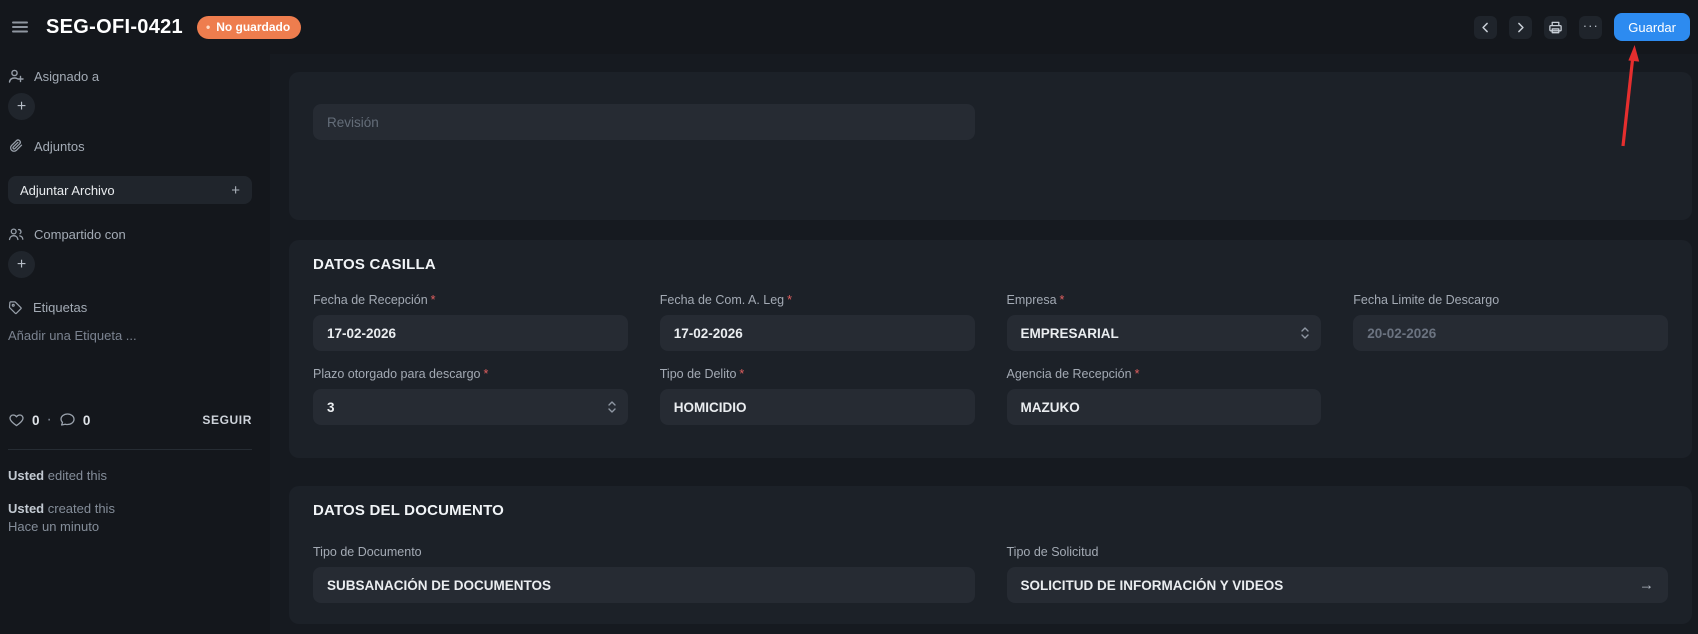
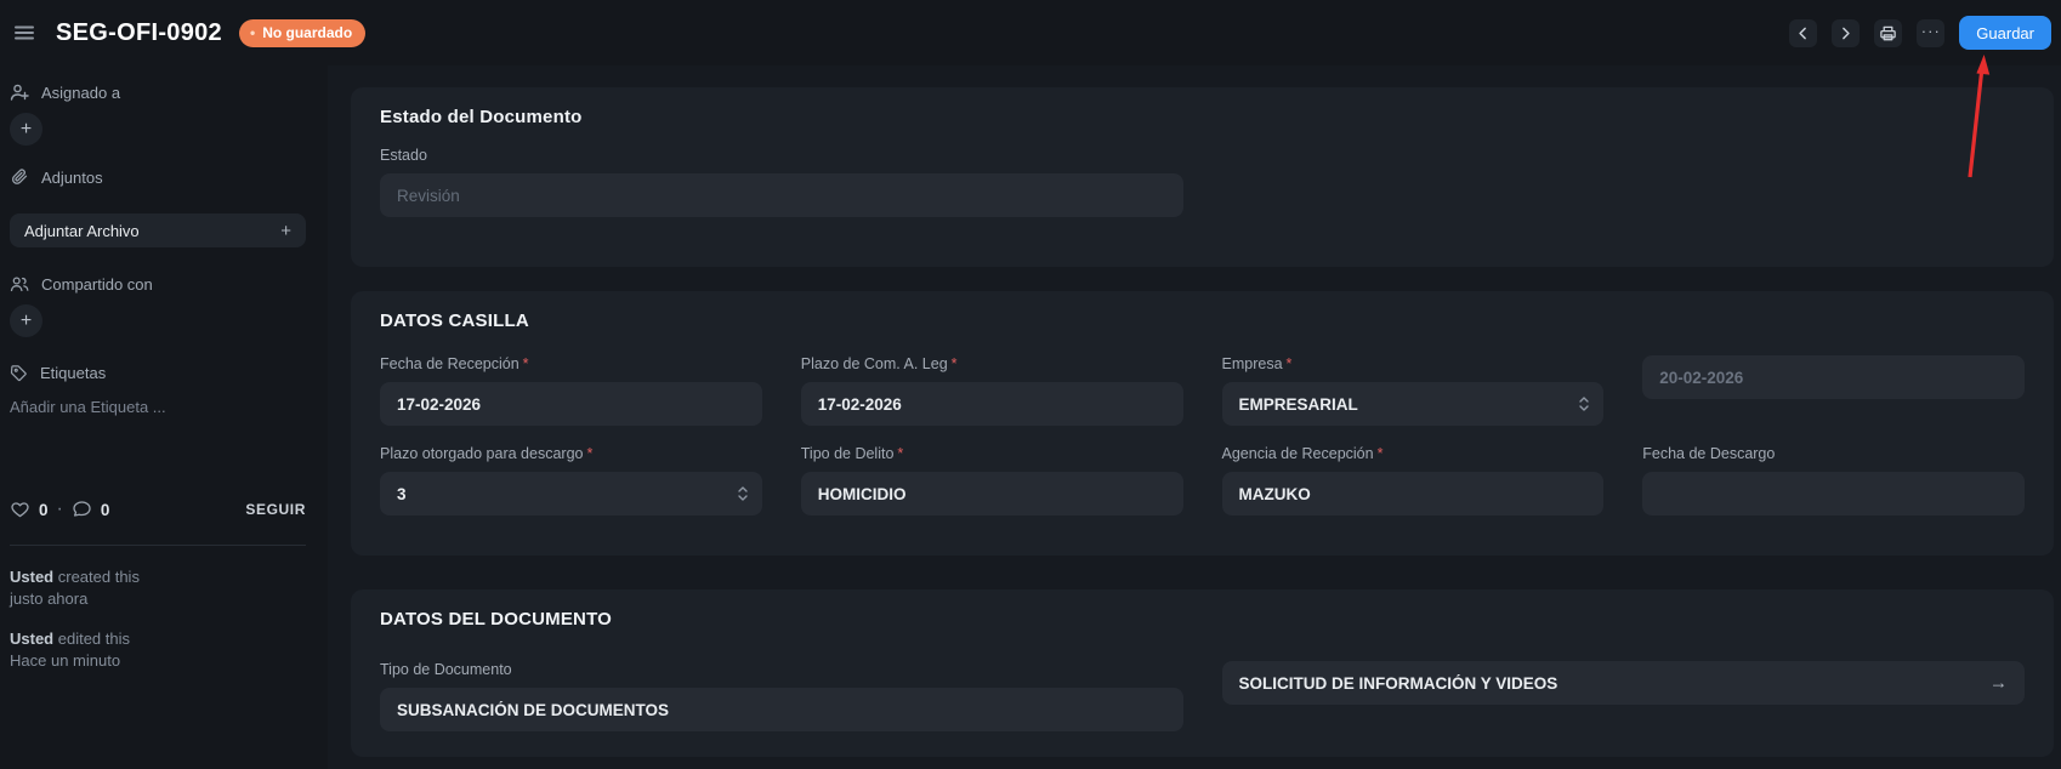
- SEG-OFI-0421
+ SEG-OFI-0902
  •
  No guardado
  ···
  Guardar
  Asignado a
  +
  Adjuntos
  Adjuntar Archivo
  +
  Compartido con
  +
  Etiquetas
  Añadir una Etiqueta ...
  0
  ·
  0
  SEGUIR
- Usted edited this
+ Usted created this
+ justo ahora
- Usted created this
+ Usted edited this
  Hace un minuto
+ Estado del Documento
+ Estado
  Revisión
  DATOS CASILLA
  Fecha de Recepción *
  17-02-2026
- Fecha de Com. A. Leg *
+ Plazo de Com. A. Leg *
  17-02-2026
  Empresa *
  EMPRESARIAL
- Fecha Limite de Descargo
  20-02-2026
  Plazo otorgado para descargo *
  3
  Tipo de Delito *
  HOMICIDIO
  Agencia de Recepción *
  MAZUKO
+ Fecha de Descargo
  DATOS DEL DOCUMENTO
  Tipo de Documento
  SUBSANACIÓN DE DOCUMENTOS
- Tipo de Solicitud
  SOLICITUD DE INFORMACIÓN Y VIDEOS
  →
